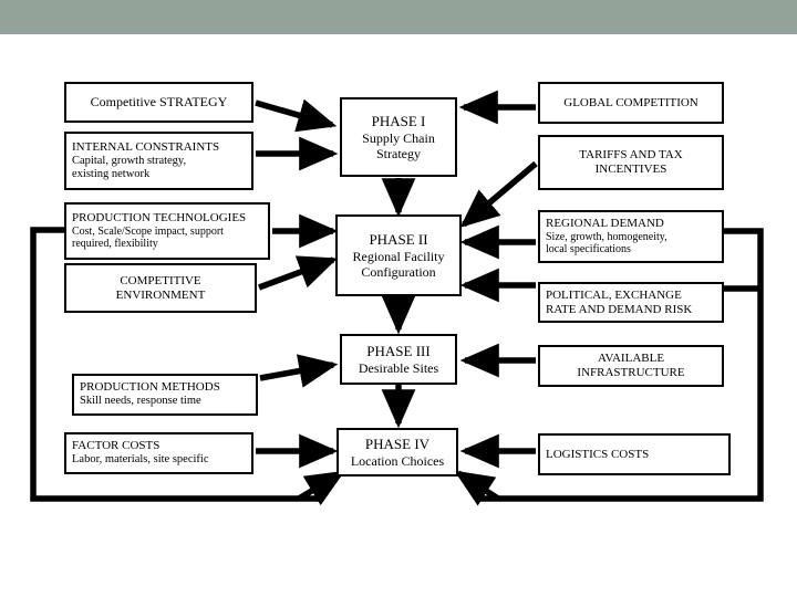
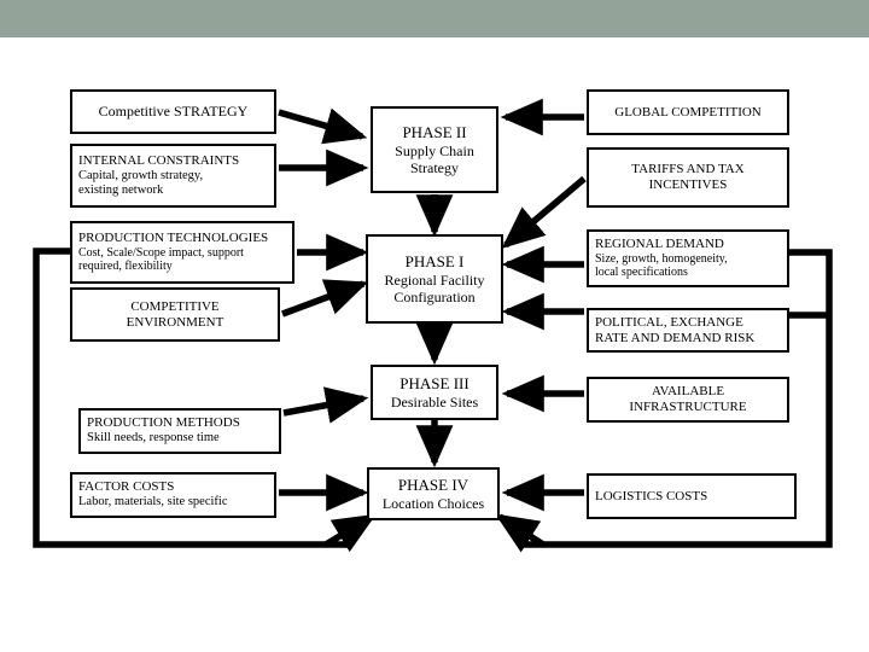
  Competitive STRATEGY
  INTERNAL CONSTRAINTS
  Capital, growth strategy,
  existing network
  PRODUCTION TECHNOLOGIES
  Cost, Scale/Scope impact, support
  required, flexibility
  COMPETITIVE
  ENVIRONMENT
  PRODUCTION METHODS
  Skill needs, response time
  FACTOR COSTS
  Labor, materials, site specific
- PHASE I
+ PHASE II
  Supply Chain
  Strategy
- PHASE II
+ PHASE I
  Regional Facility
  Configuration
  PHASE III
  Desirable Sites
  PHASE IV
  Location Choices
  GLOBAL COMPETITION
  TARIFFS AND TAX
  INCENTIVES
  REGIONAL DEMAND
  Size, growth, homogeneity,
  local specifications
  POLITICAL, EXCHANGE
  RATE AND DEMAND RISK
  AVAILABLE
  INFRASTRUCTURE
  LOGISTICS COSTS
